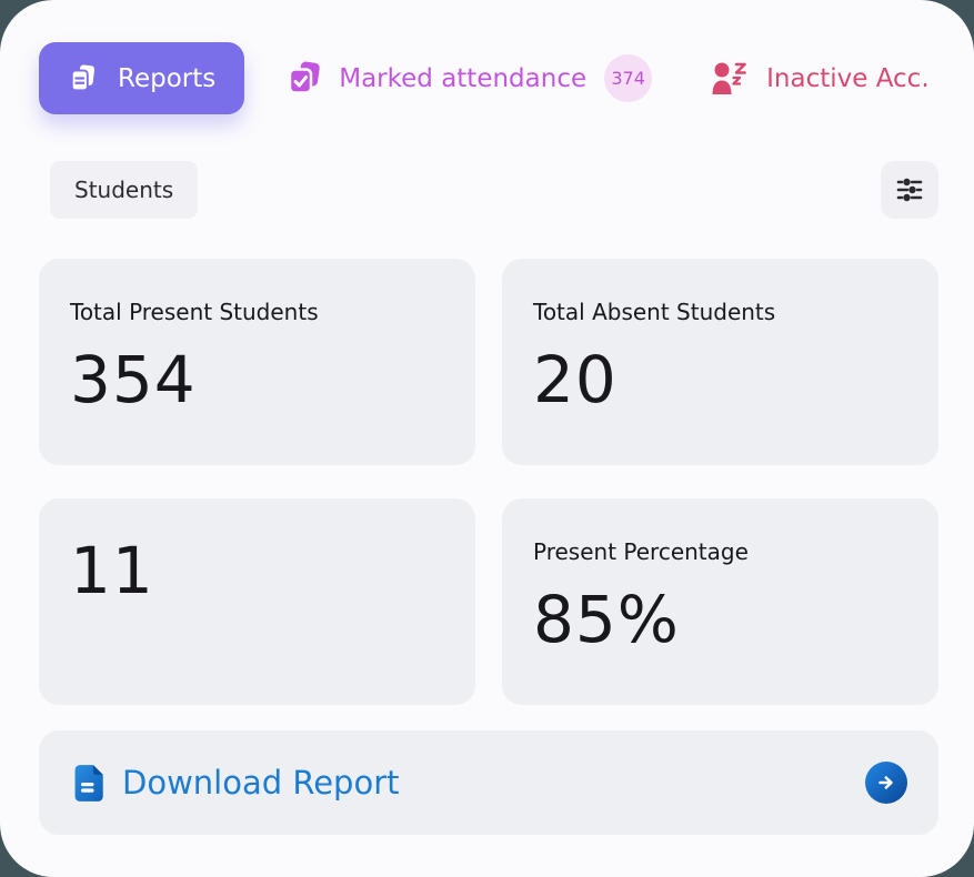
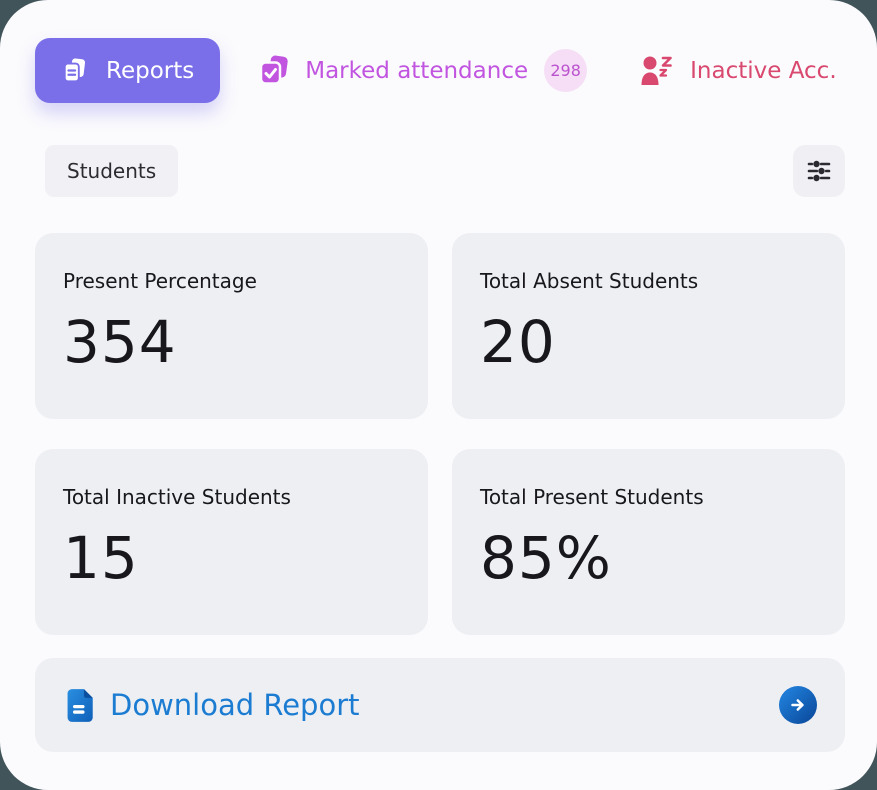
  Reports
  Marked attendance
- 374
+ 298
  Inactive Acc.
  Students
- Total Present Students
+ Present Percentage
  354
  Total Absent Students
  20
+ Total Inactive Students
- 11
+ 15
- Present Percentage
+ Total Present Students
  85%
  Download Report
